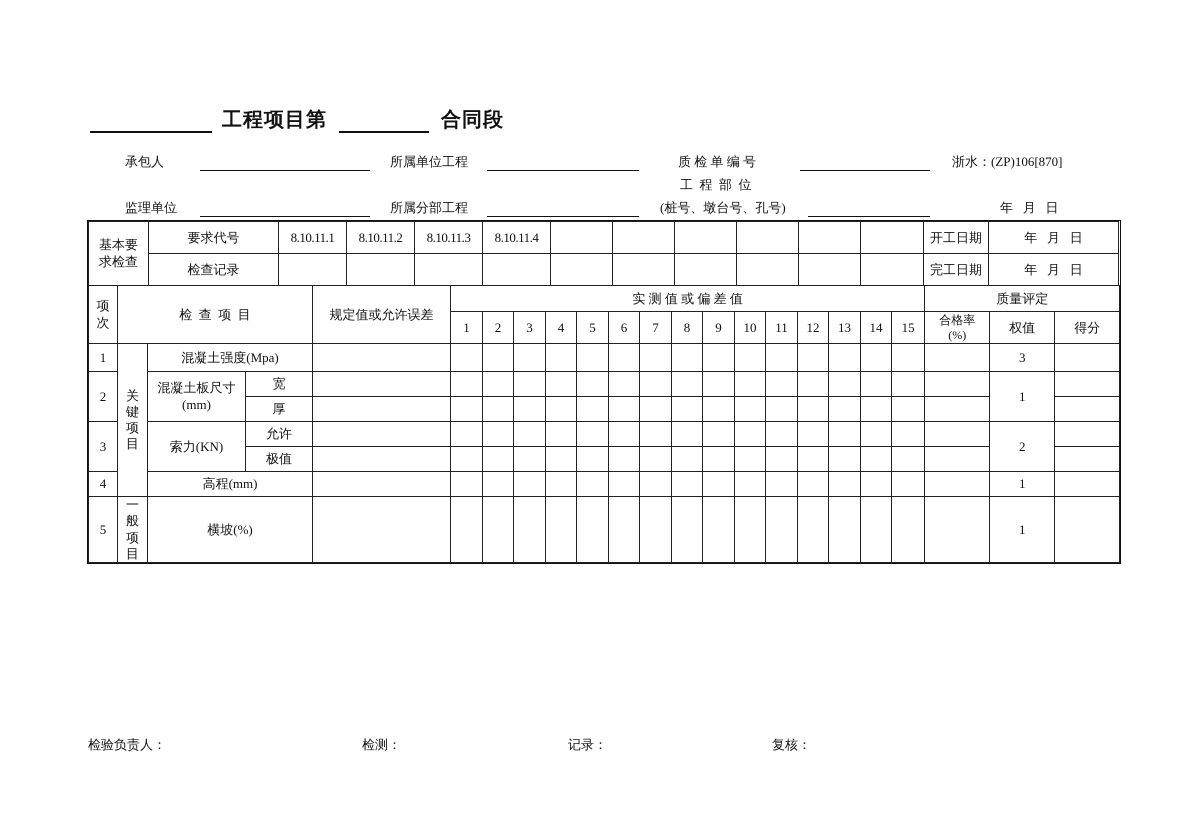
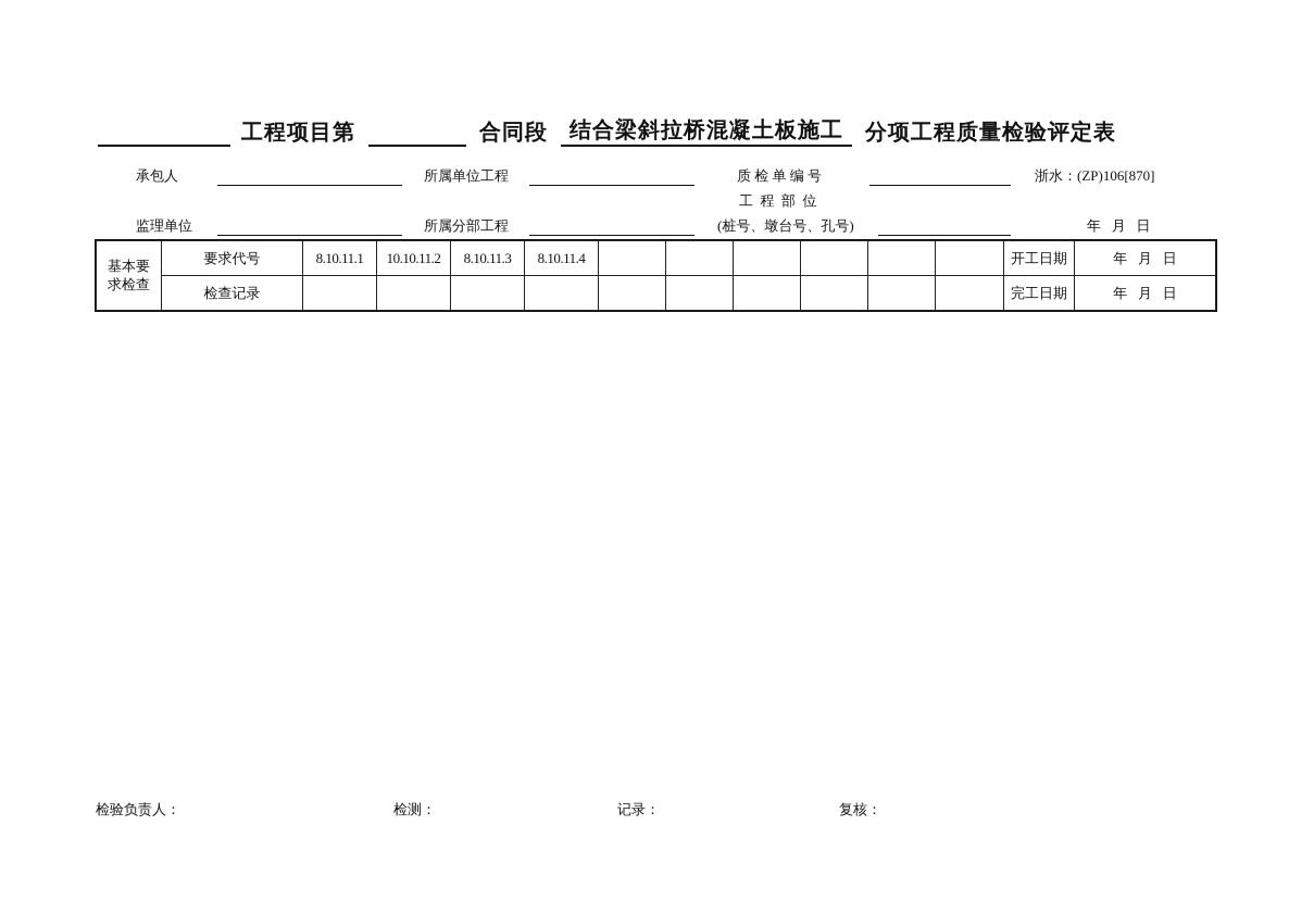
  工程项目第
  合同段
+ 结合梁斜拉桥混凝土板施工
+ 分项工程质量检验评定表
  承包人
  所属单位工程
  质 检 单 编 号
  浙水：(ZP)106[870]
  工 程 部 位
  监理单位
  所属分部工程
  (桩号、墩台号、孔号)
  年 月 日
- 基本要求检查	要求代号	8.10.11.1	8.10.11.2	8.10.11.3	8.10.11.4							开工日期	年 月 日
+ 基本要求检查	要求代号	8.10.11.1	10.10.11.2	8.10.11.3	8.10.11.4							开工日期	年 月 日
  检查记录											完工日期	年 月 日
- 项次	检 查 项 目	规定值或允许误差	实 测 值 或 偏 差 值	质量评定
- 1	2	3	4	5	6	7	8	9	10	11	12	13	14	15	合格率(%)	权值	得分
- 1	关键项目	混凝土强度(Mpa)																		3
- 2	混凝土板尺寸(mm)	宽																		1
- 厚
- 3	索力(KN)	允许																		2
- 极值
- 4	高程(mm)																		1
- 5	一般项目	横坡(%)																		1
  检验负责人：
  检测：
  记录：
  复核：
